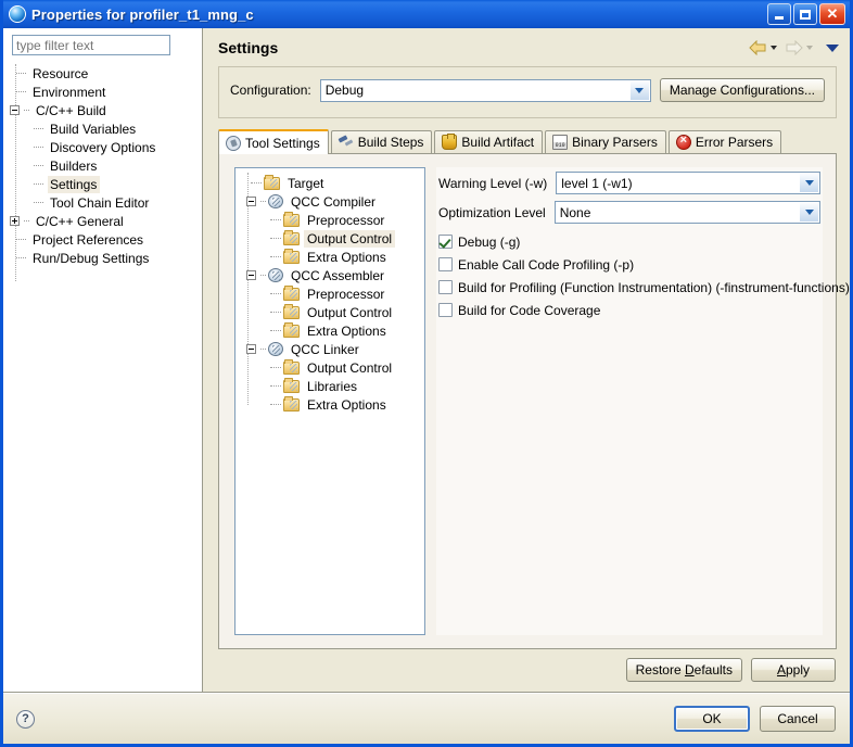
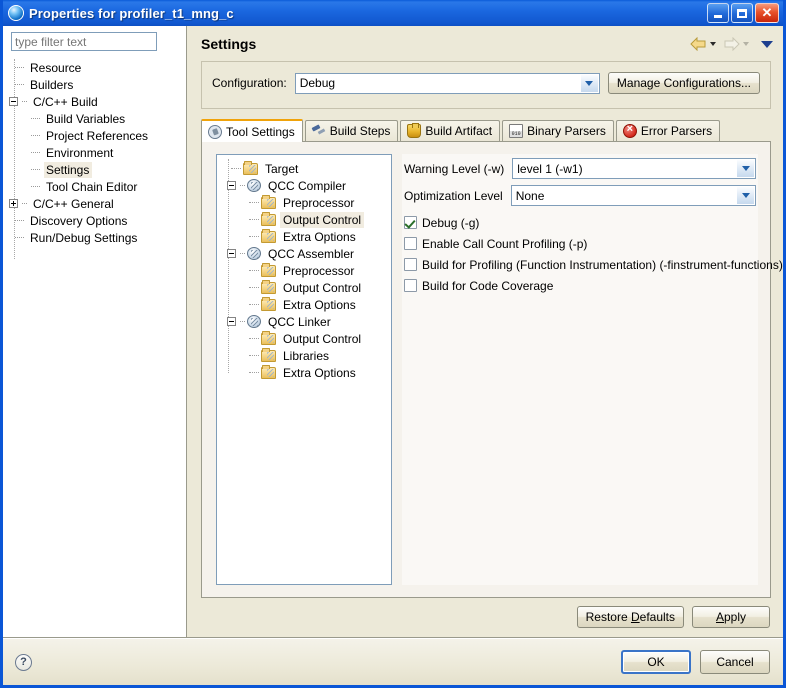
  Properties for profiler_t1_mng_c
  ✕
  type filter text
  Resource
- Environment
+ Builders
  C/C++ Build
  Build Variables
- Discovery Options
+ Project References
- Builders
+ Environment
  Settings
  Tool Chain Editor
  C/C++ General
- Project References
+ Discovery Options
  Run/Debug Settings
  Settings
  Configuration:
  Debug
  Manage Configurations...
  Tool Settings
  Build Steps
  Build Artifact
  Binary Parsers
  Error Parsers
  Target
  QCC Compiler
  Preprocessor
  Output Control
  Extra Options
  QCC Assembler
  Preprocessor
  Output Control
  Extra Options
  QCC Linker
  Output Control
  Libraries
  Extra Options
  Warning Level (-w)
  level 1 (-w1)
  Optimization Level
  None
  Debug (-g)
- Enable Call Code Profiling (-p)
+ Enable Call Count Profiling (-p)
  Build for Profiling (Function Instrumentation) (-finstrument-functions)
  Build for Code Coverage
  Restore Defaults
  Apply
  ?
  OK
  Cancel
